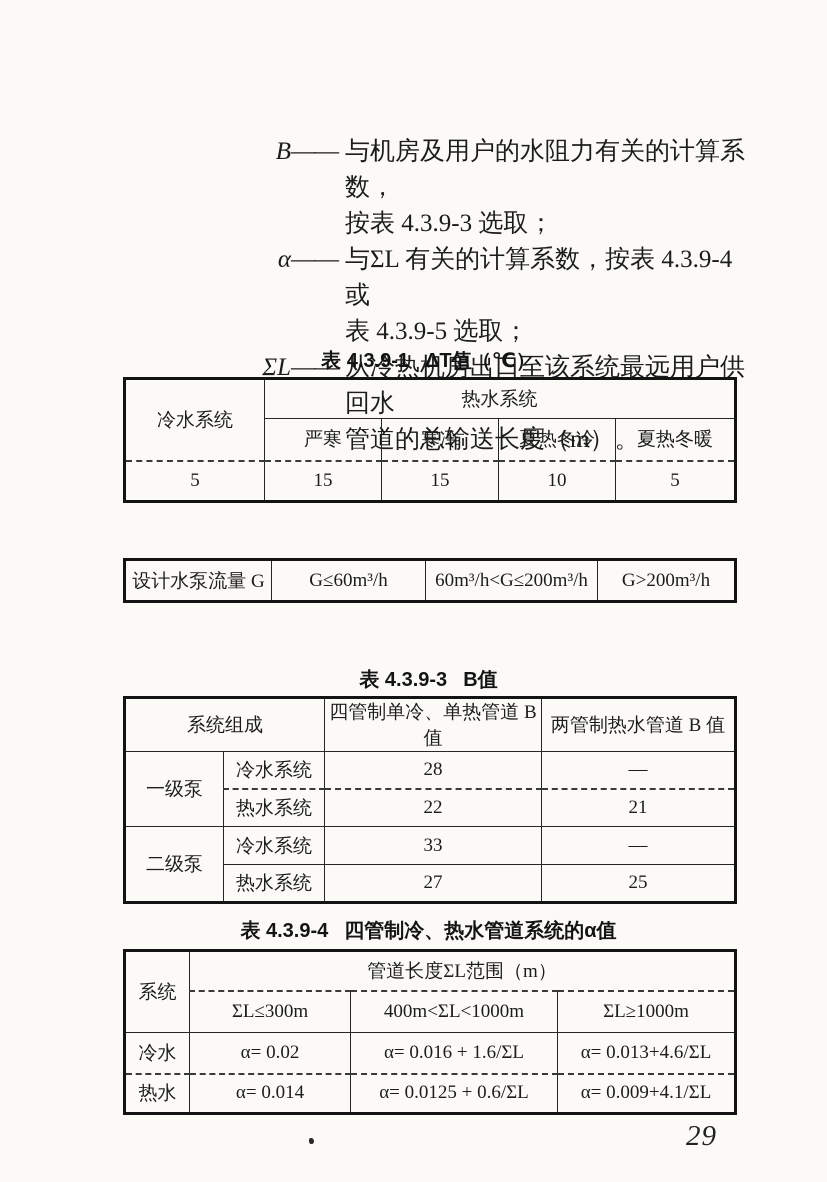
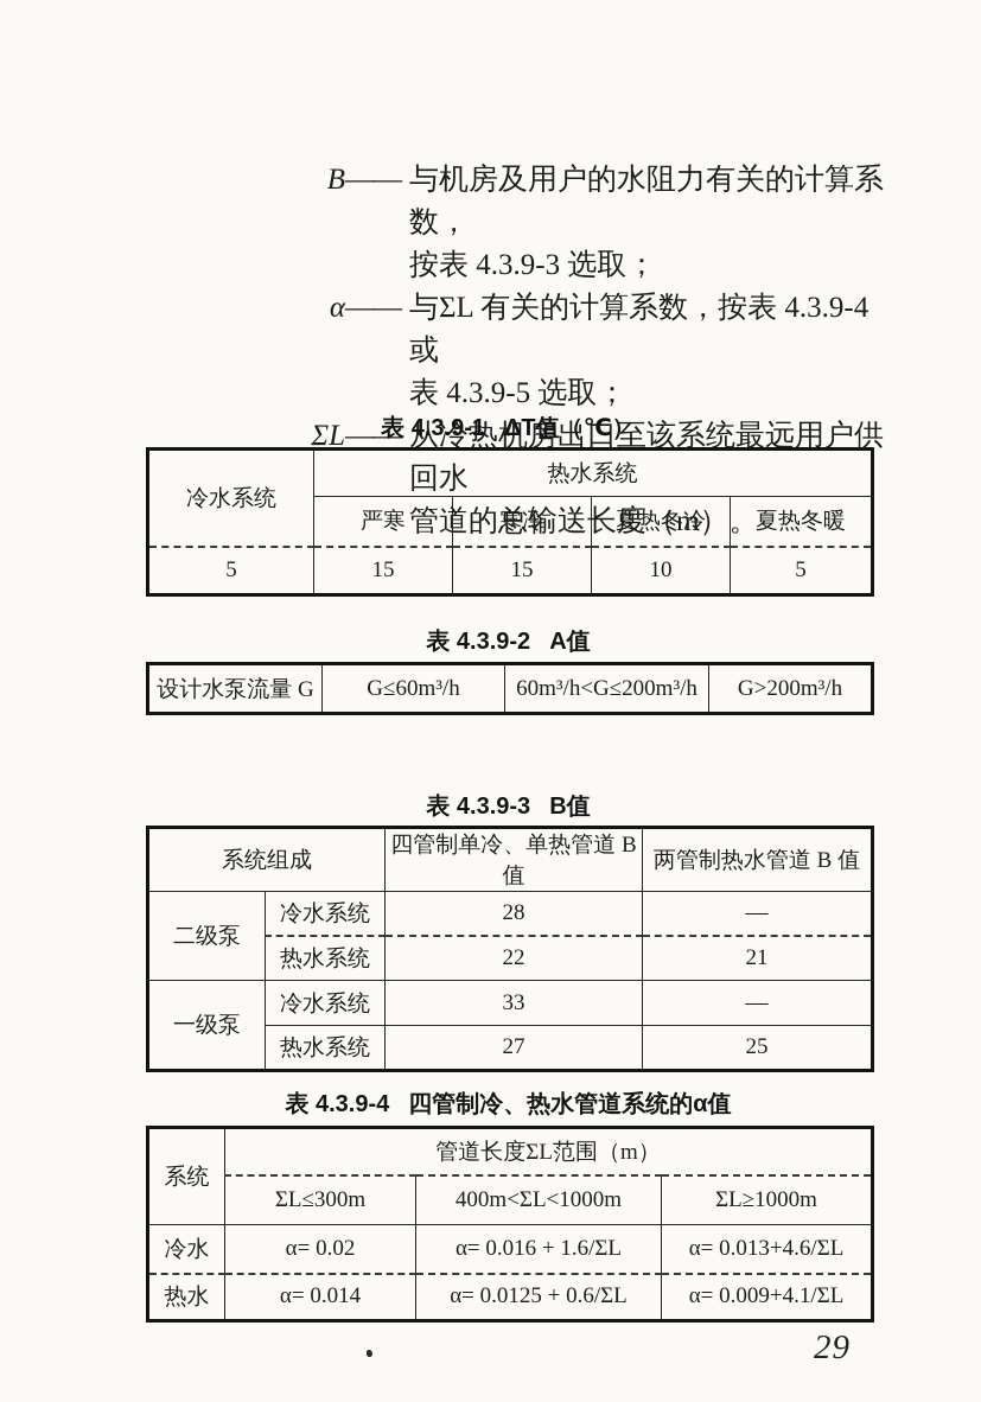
  B——
  与机房及用户的水阻力有关的计算系数，
  按表 4.3.9-3 选取；
  α——
  与ΣL 有关的计算系数，按表 4.3.9-4 或
  表 4.3.9-5 选取；
  ΣL——
  从冷热机房出口至该系统最远用户供回水
  管道的总输送长度（m）。
  表 4.3.9-1 ΔT值（℃）
  冷水系统	热水系统
  严寒	寒冷	夏热冬冷	夏热冬暖
  5	15	15	10	5
+ 表 4.3.9-2 A值
  设计水泵流量 G	G≤60m³/h	60m³/h<G≤200m³/h	G>200m³/h
  表 4.3.9-3 B值
  系统组成	四管制单冷、单热管道 B 值	两管制热水管道 B 值
- 一级泵	冷水系统	28	—
+ 二级泵	冷水系统	28	—
  热水系统	22	21
- 二级泵	冷水系统	33	—
+ 一级泵	冷水系统	33	—
  热水系统	27	25
  表 4.3.9-4 四管制冷、热水管道系统的α值
  系统	管道长度ΣL范围（m）
  ΣL≤300m	400m<ΣL<1000m	ΣL≥1000m
  冷水	α= 0.02	α= 0.016 + 1.6/ΣL	α= 0.013+4.6/ΣL
  热水	α= 0.014	α= 0.0125 + 0.6/ΣL	α= 0.009+4.1/ΣL
  29
